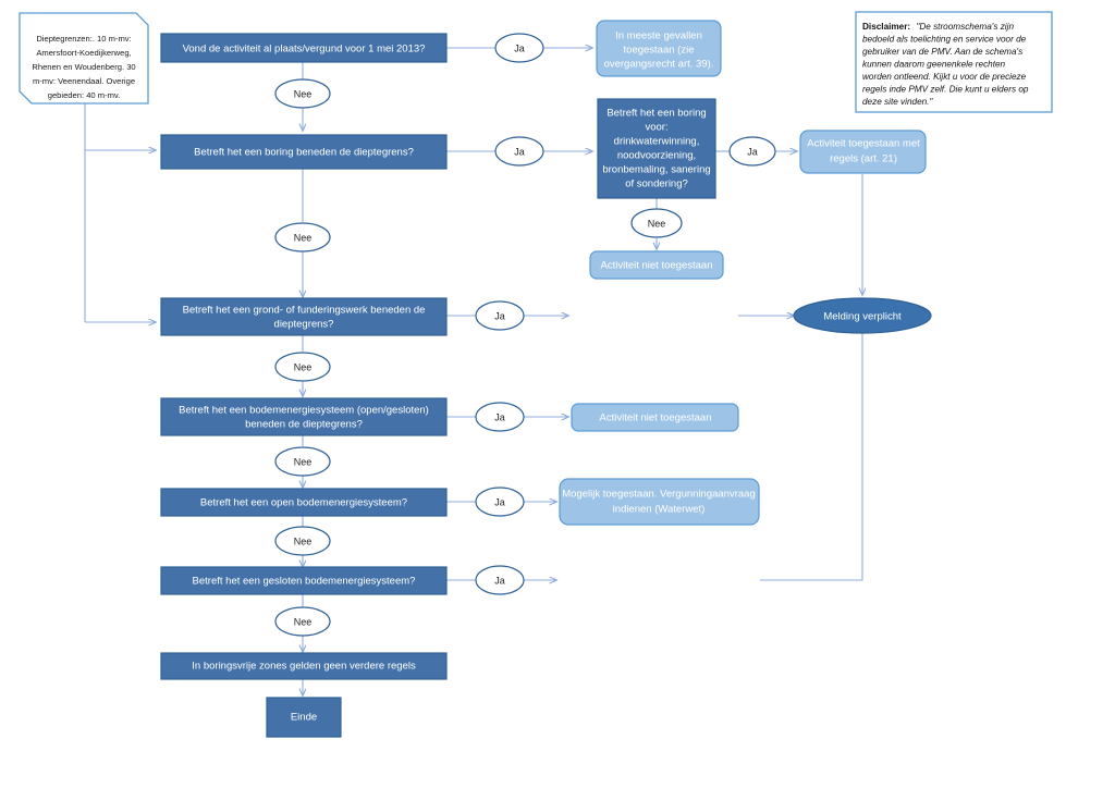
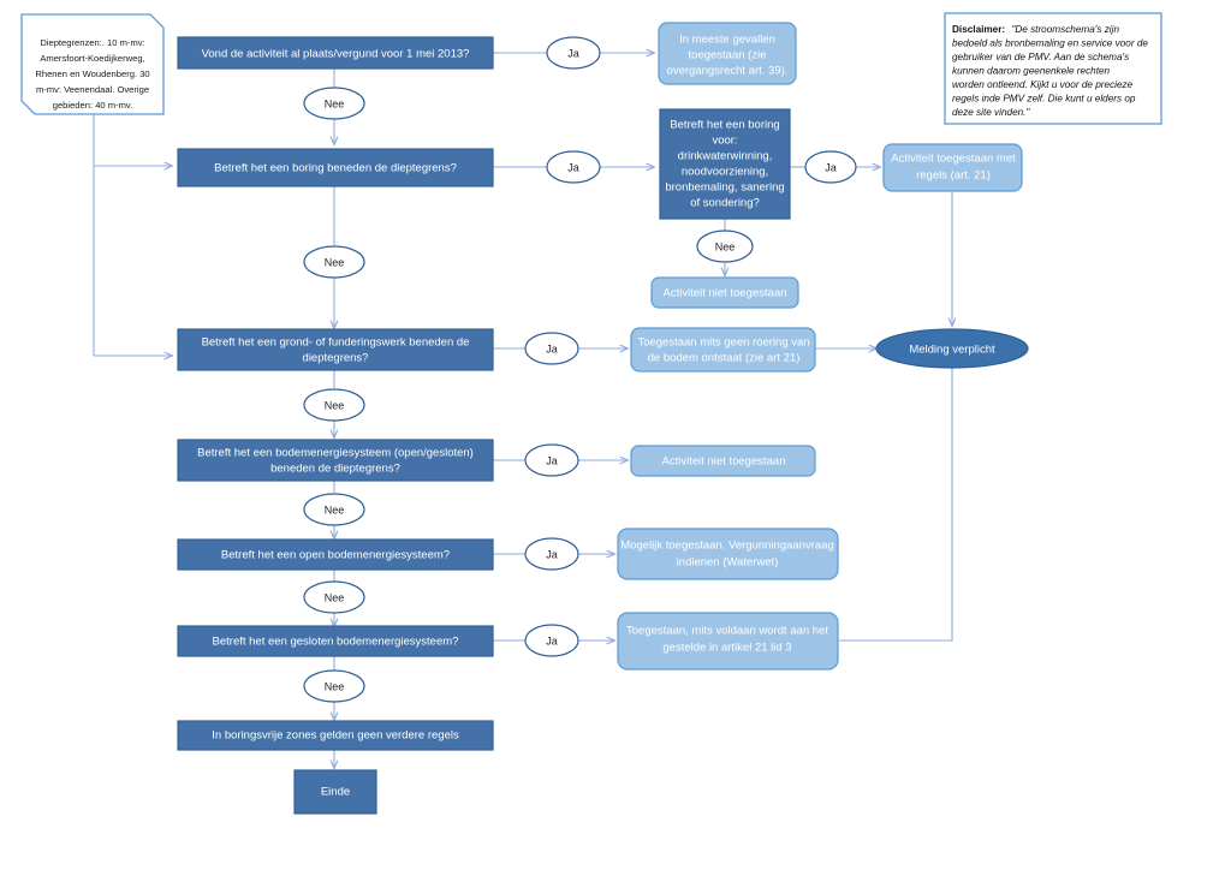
  Dieptegrenzen:. 10 m-mv:
  Amersfoort-Koedijkerweg,
  Rhenen en Woudenberg. 30
  m-mv: Veenendaal. Overige
  gebieden: 40 m-mv.
  Disclaimer: "De stroomschema's zijn
- bedoeld als toelichting en service voor de
+ bedoeld als bronbemaling en service voor de
  gebruiker van de PMV. Aan de schema's
  kunnen daarom geenenkele rechten
  worden ontleend. Kijkt u voor de precieze
  regels inde PMV zelf. Die kunt u elders op
  deze site vinden."
  Vond de activiteit al plaats/vergund voor 1 mei 2013?
  In meeste gevallen
  toegestaan (zie
  overgangsrecht art. 39).
  Betreft het een boring beneden de dieptegrens?
  Betreft het een boring
  voor:
  drinkwaterwinning,
  noodvoorziening,
  bronbemaling, sanering
  of sondering?
  Activiteit toegestaan met
  regels (art. 21)
  Activiteit niet toegestaan
  Betreft het een grond- of funderingswerk beneden de
  dieptegrens?
+ Toegestaan mits geen roering van
+ de bodem ontstaat (zie art 21)
  Melding verplicht
  Betreft het een bodemenergiesysteem (open/gesloten)
  beneden de dieptegrens?
  Activiteit niet toegestaan
  Betreft het een open bodemenergiesysteem?
  Mogelijk toegestaan. Vergunningaanvraag
  indienen (Waterwet)
  Betreft het een gesloten bodemenergiesysteem?
+ Toegestaan, mits voldaan wordt aan het
+ gestelde in artikel 21 lid 3
  In boringsvrije zones gelden geen verdere regels
  Einde
  Ja
  Nee
  Ja
  Nee
  Ja
  Nee
  Ja
  Nee
  Ja
  Nee
  Ja
  Nee
  Ja
  Nee
